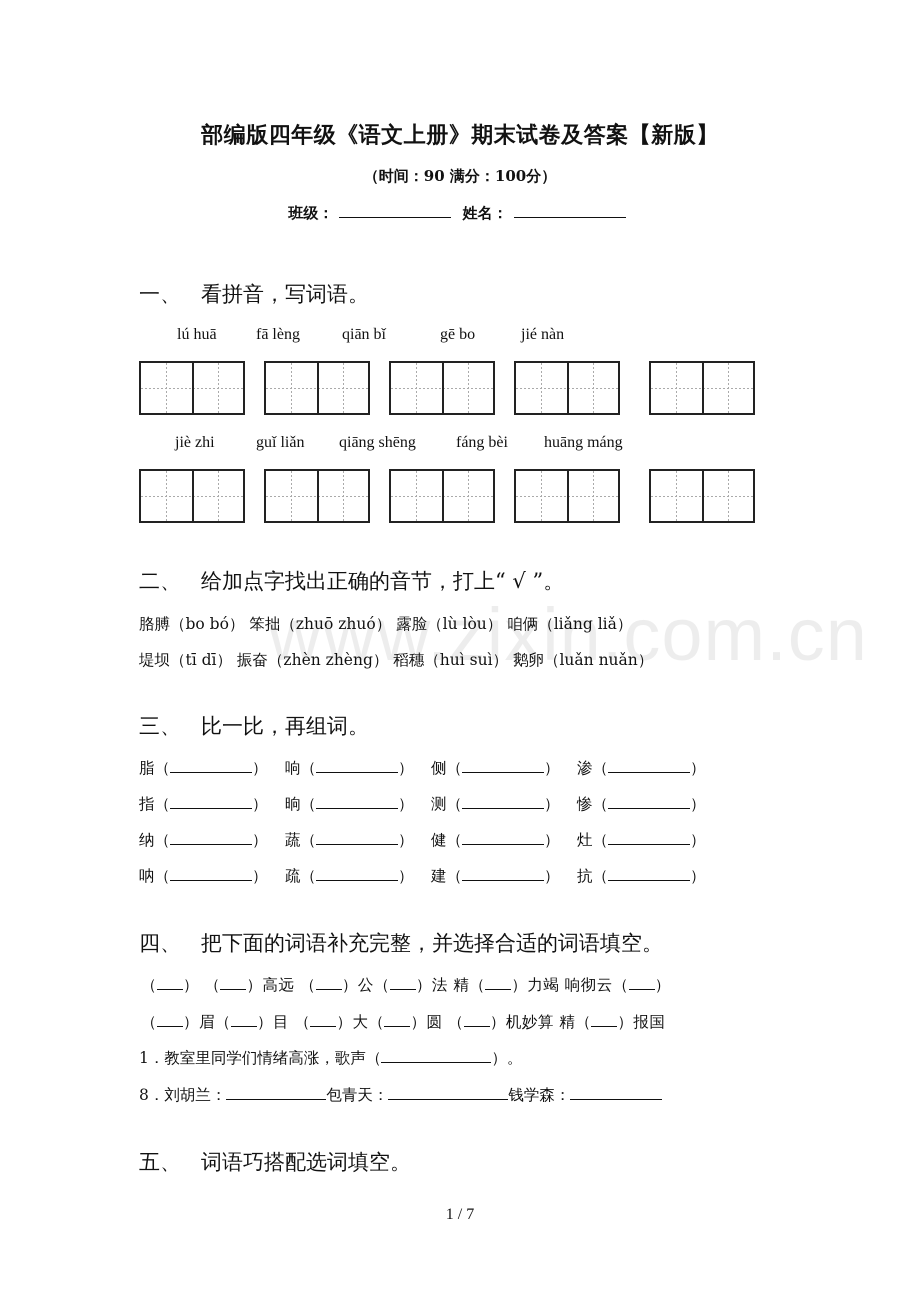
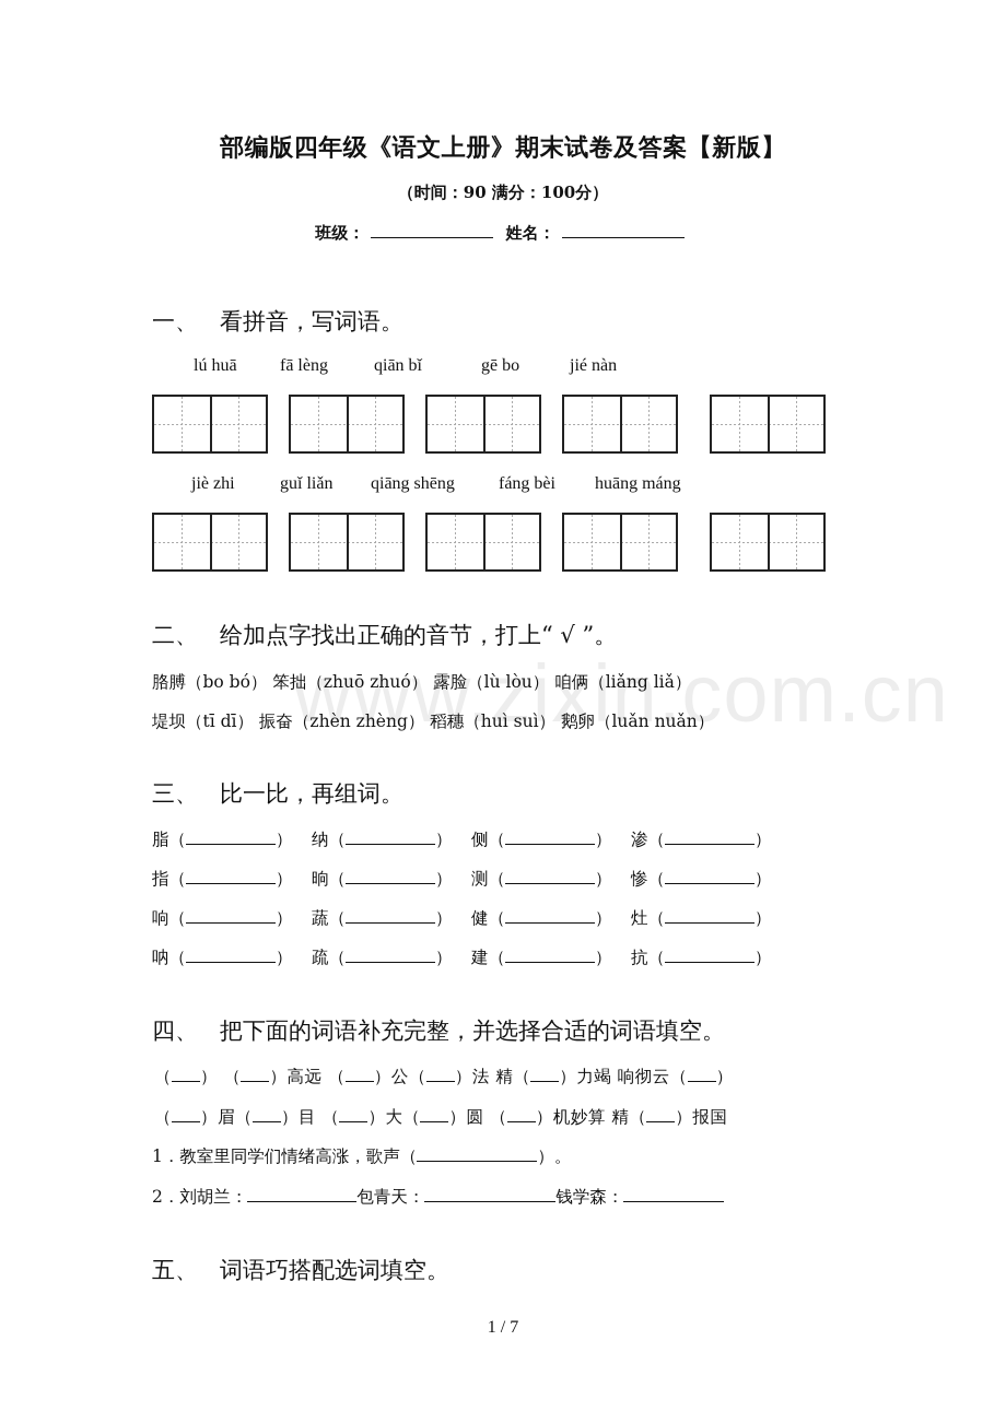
  www.zixin.com.cn
  部编版四年级《语文上册》期末试卷及答案【新版】
  （时间：90 满分：100分）
  班级： 姓名：
  一、 看拼音，写词语。
  lú huā
  fā lèng
  qiān bǐ
  gē bo
  jié nàn
  jiè zhi
  guǐ liǎn
  qiāng shēng
  fáng bèi
  huāng máng
  二、 给加点字找出正确的音节，打上“ √ ”。
  胳膊（bo bó） 笨拙（zhuō zhuó） 露脸（lù lòu） 咱俩（liǎng liǎ）
  堤坝（tī dī） 振奋（zhèn zhèng） 稻穗（huì suì） 鹅卵（luǎn nuǎn）
  三、 比一比，再组词。
- 脂（ ） 响（ ） 侧（ ） 渗（ ）
+ 脂（ ） 纳（ ） 侧（ ） 渗（ ）
  指（ ） 晌（ ） 测（ ） 惨（ ）
- 纳（ ） 蔬（ ） 健（ ） 灶（ ）
+ 响（ ） 蔬（ ） 健（ ） 灶（ ）
  呐（ ） 疏（ ） 建（ ） 抗（ ）
  四、 把下面的词语补充完整，并选择合适的词语填空。
  （ ） （ ）高远 （ ）公（ ）法 精（ ）力竭 响彻云（ ）
  （ ）眉（ ）目 （ ）大（ ）圆 （ ）机妙算 精（ ）报国
  1．教室里同学们情绪高涨，歌声（ ）。
- 8．刘胡兰： 包青天： 钱学森：
+ 2．刘胡兰： 包青天： 钱学森：
  五、 词语巧搭配选词填空。
  1 / 7
